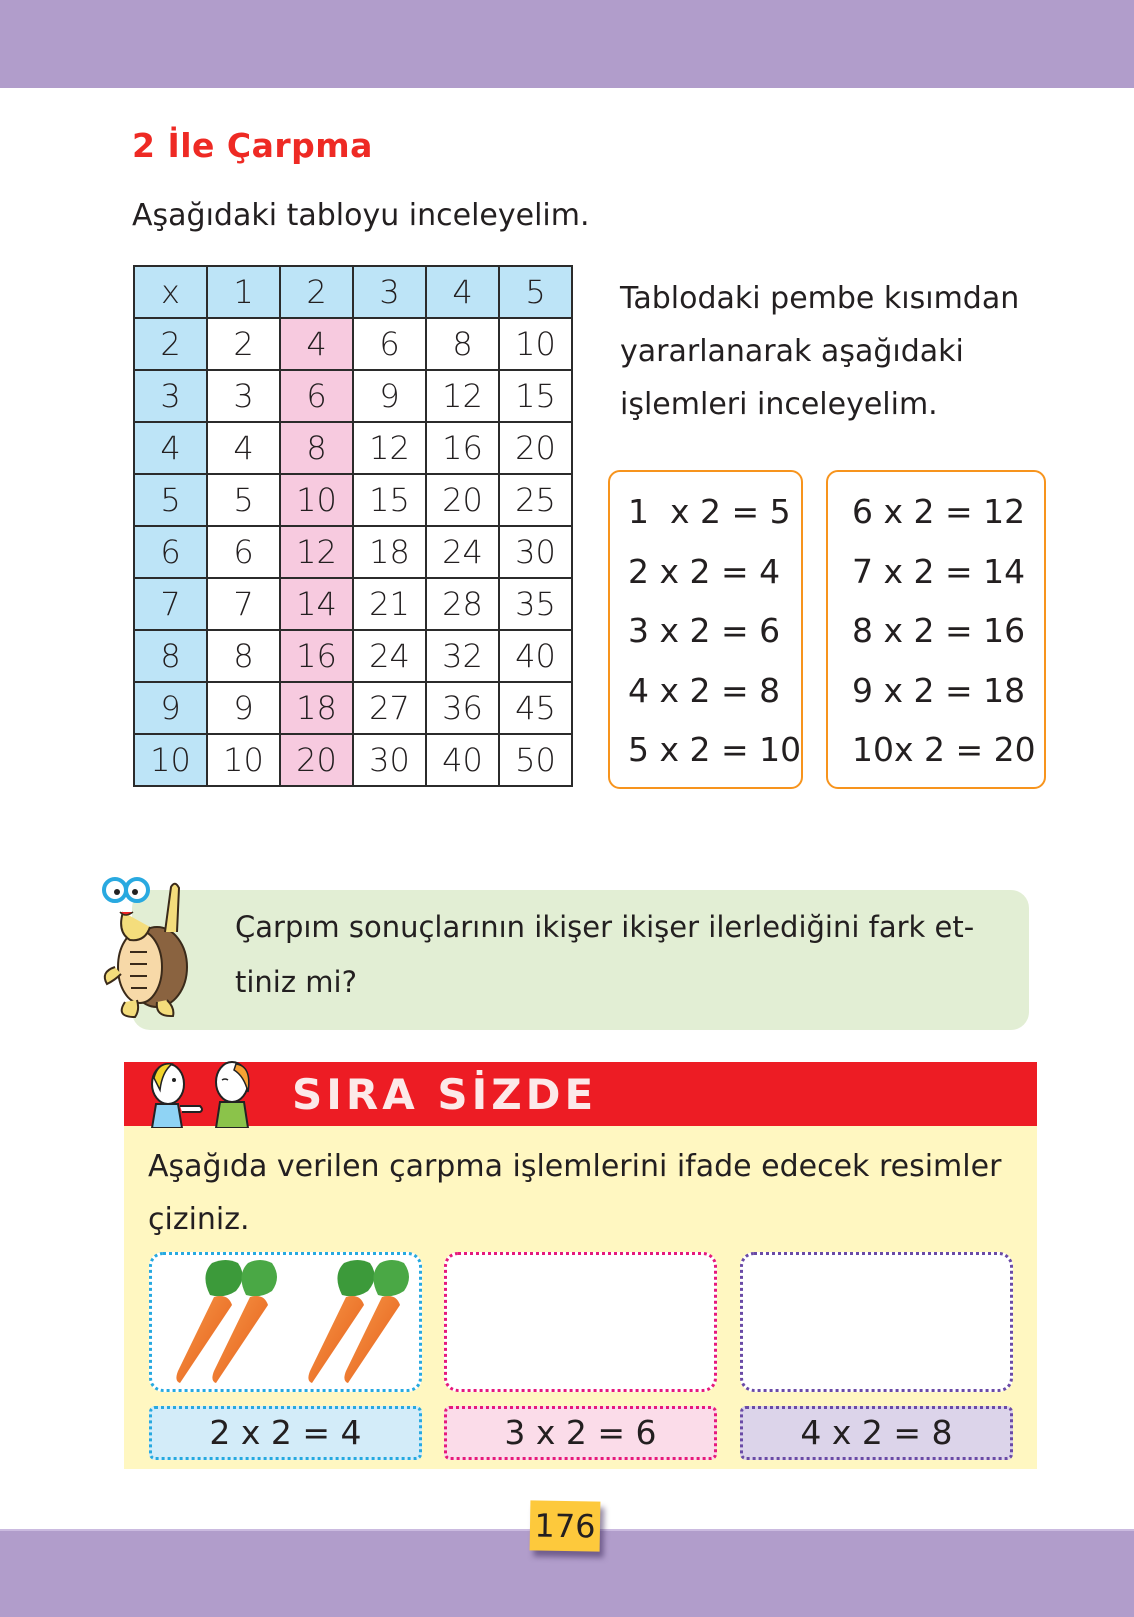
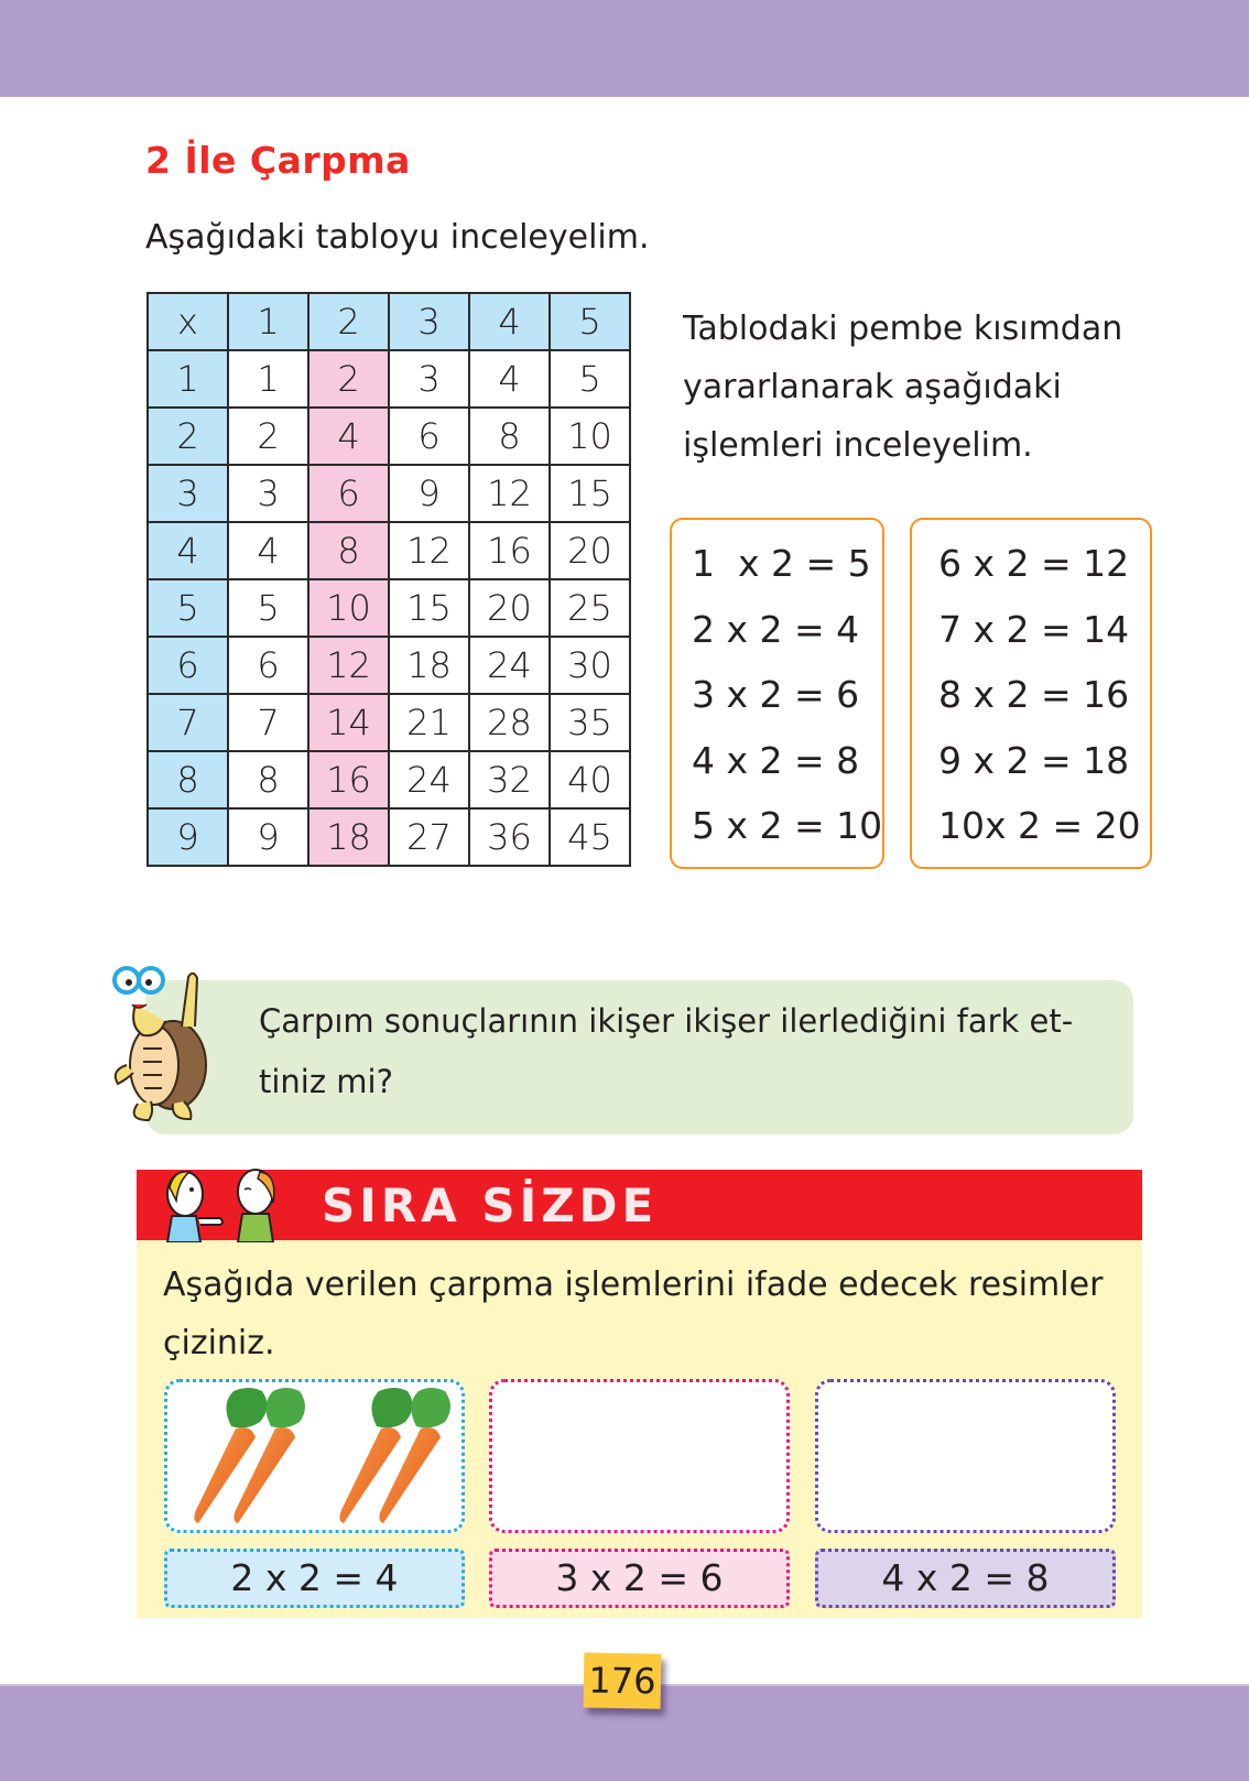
  2 İle Çarpma
  Aşağıdaki tabloyu inceleyelim.
  x	1	2	3	4	5
+ 1	1	2	3	4	5
  2	2	4	6	8	10
  3	3	6	9	12	15
  4	4	8	12	16	20
  5	5	10	15	20	25
  6	6	12	18	24	30
  7	7	14	21	28	35
  8	8	16	24	32	40
  9	9	18	27	36	45
- 10	10	20	30	40	50
  Tablodaki pembe kısımdan
  yararlanarak aşağıdaki
  işlemleri inceleyelim.
  1 x 2 = 5
  2 x 2 = 4
  3 x 2 = 6
  4 x 2 = 8
  5 x 2 = 10
  6 x 2 = 12
  7 x 2 = 14
  8 x 2 = 16
  9 x 2 = 18
  10x 2 = 20
  Çarpım sonuçlarının ikişer ikişer ilerlediğini fark et-
  tiniz mi?
  SIRA SİZDE
  Aşağıda verilen çarpma işlemlerini ifade edecek resimler
  çiziniz.
  2 x 2 = 4
  3 x 2 = 6
  4 x 2 = 8
  176
